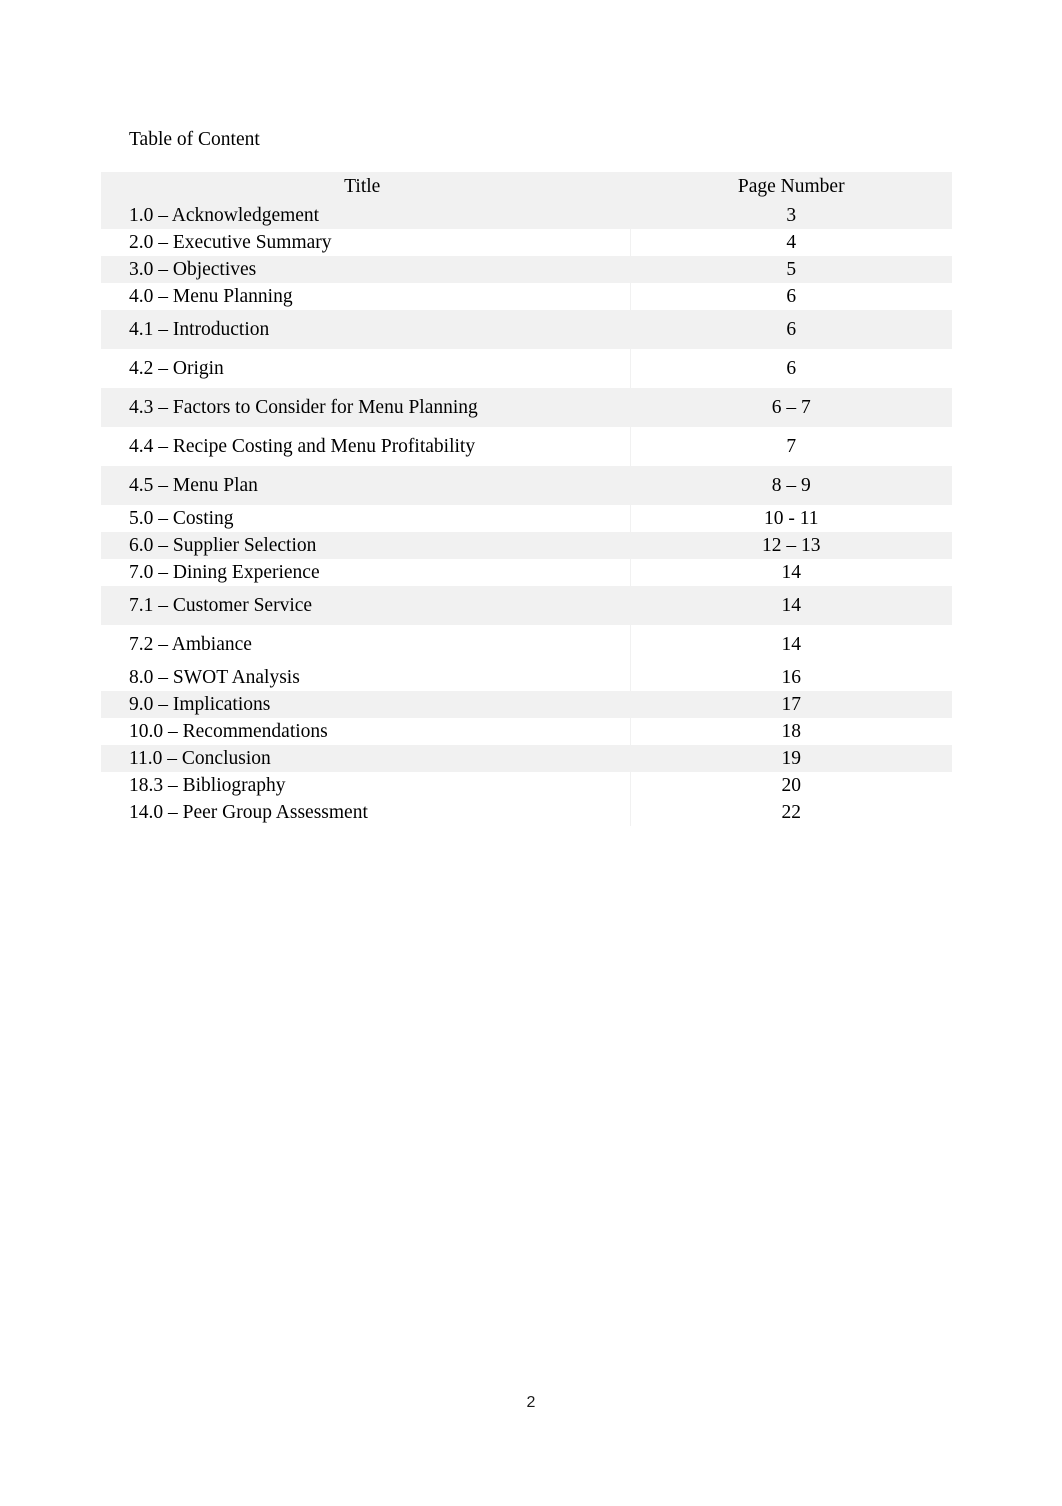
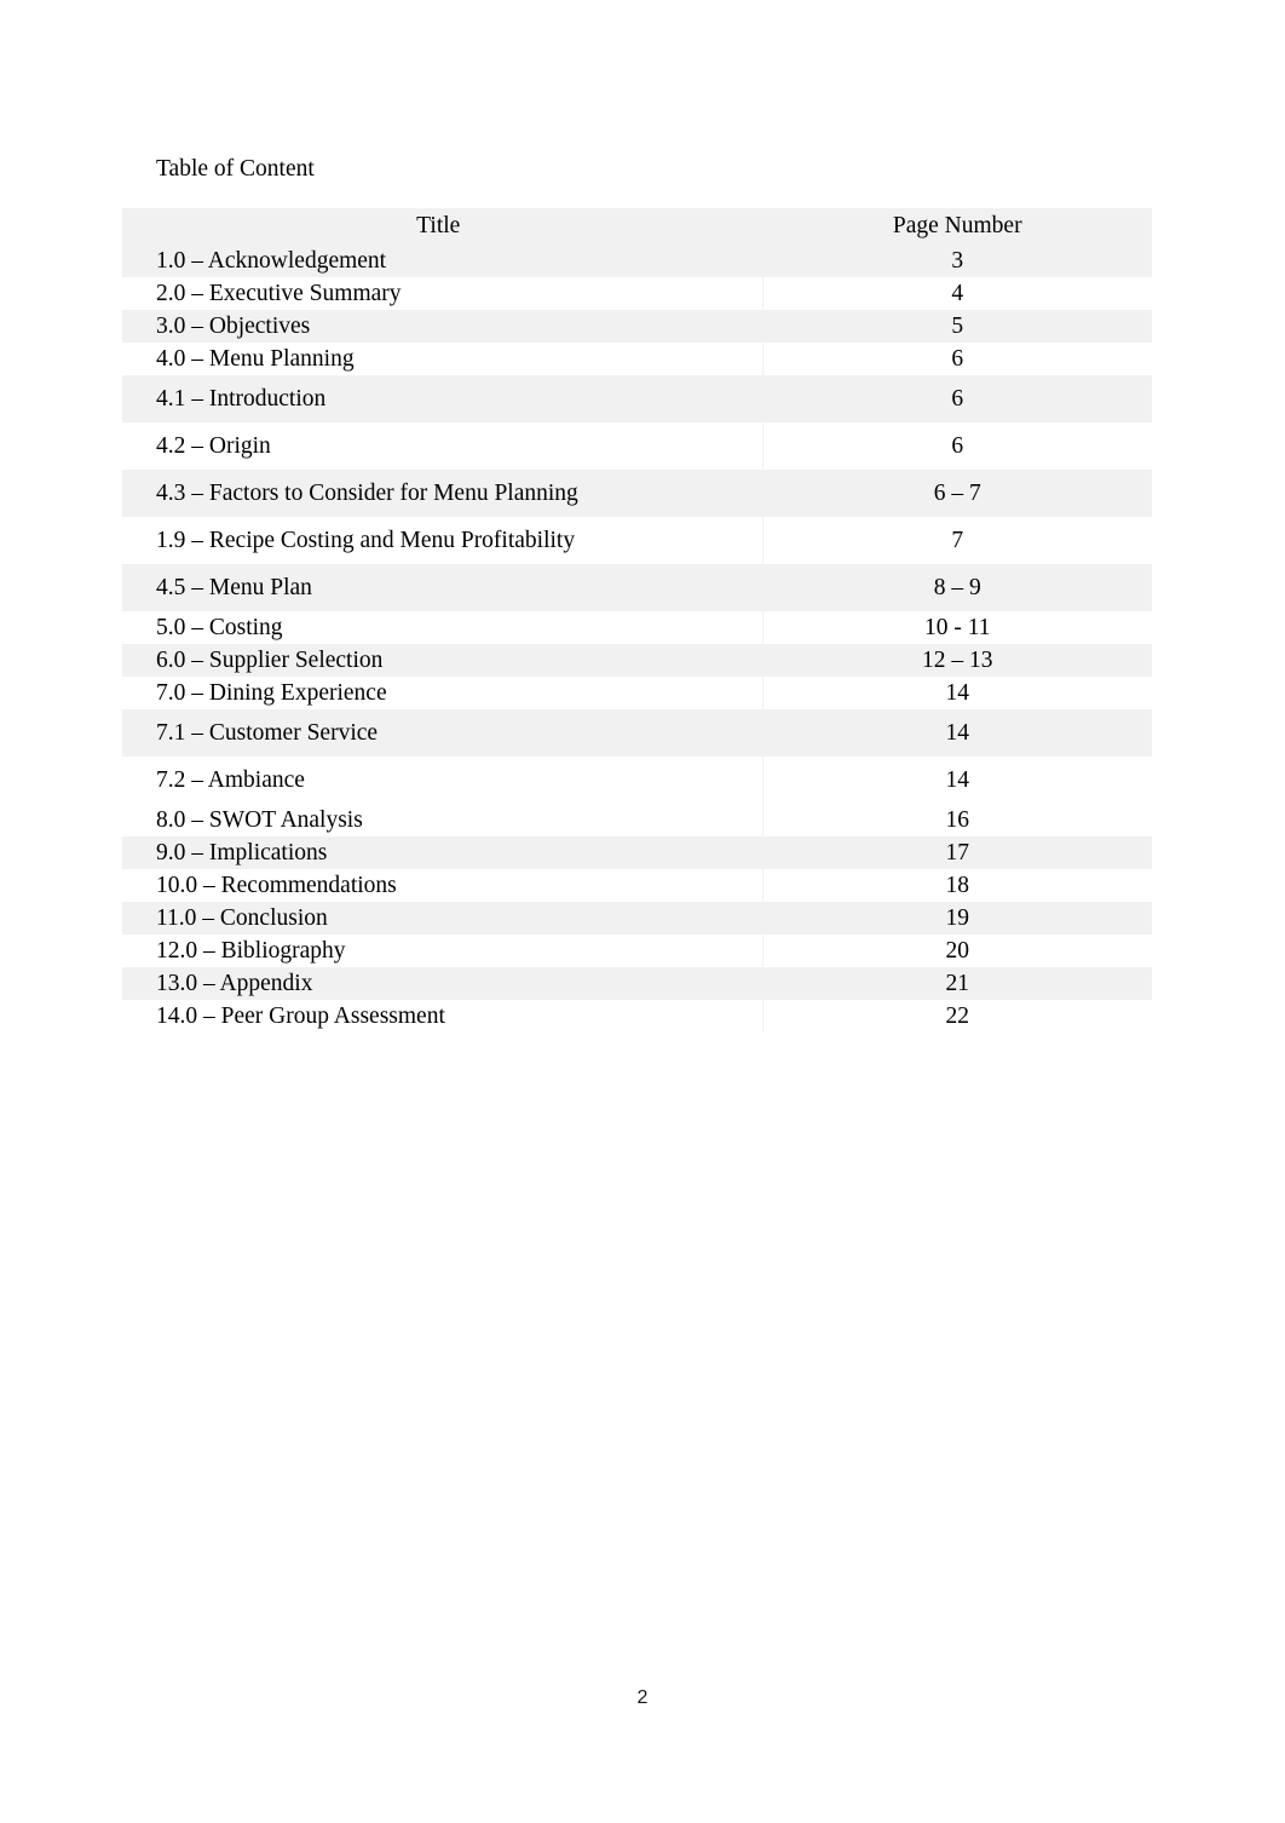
  Table of Content
  Title	Page Number
  1.0 – Acknowledgement	3
  2.0 – Executive Summary	4
  3.0 – Objectives	5
  4.0 – Menu Planning	6
  4.1 – Introduction	6
  4.2 – Origin	6
  4.3 – Factors to Consider for Menu Planning	6 – 7
- 4.4 – Recipe Costing and Menu Profitability	7
+ 1.9 – Recipe Costing and Menu Profitability	7
  4.5 – Menu Plan	8 – 9
  5.0 – Costing	10 - 11
  6.0 – Supplier Selection	12 – 13
  7.0 – Dining Experience	14
  7.1 – Customer Service	14
  7.2 – Ambiance	14
  8.0 – SWOT Analysis	16
  9.0 – Implications	17
  10.0 – Recommendations	18
  11.0 – Conclusion	19
- 18.3 – Bibliography	20
+ 12.0 – Bibliography	20
+ 13.0 – Appendix	21
  14.0 – Peer Group Assessment	22
  2
